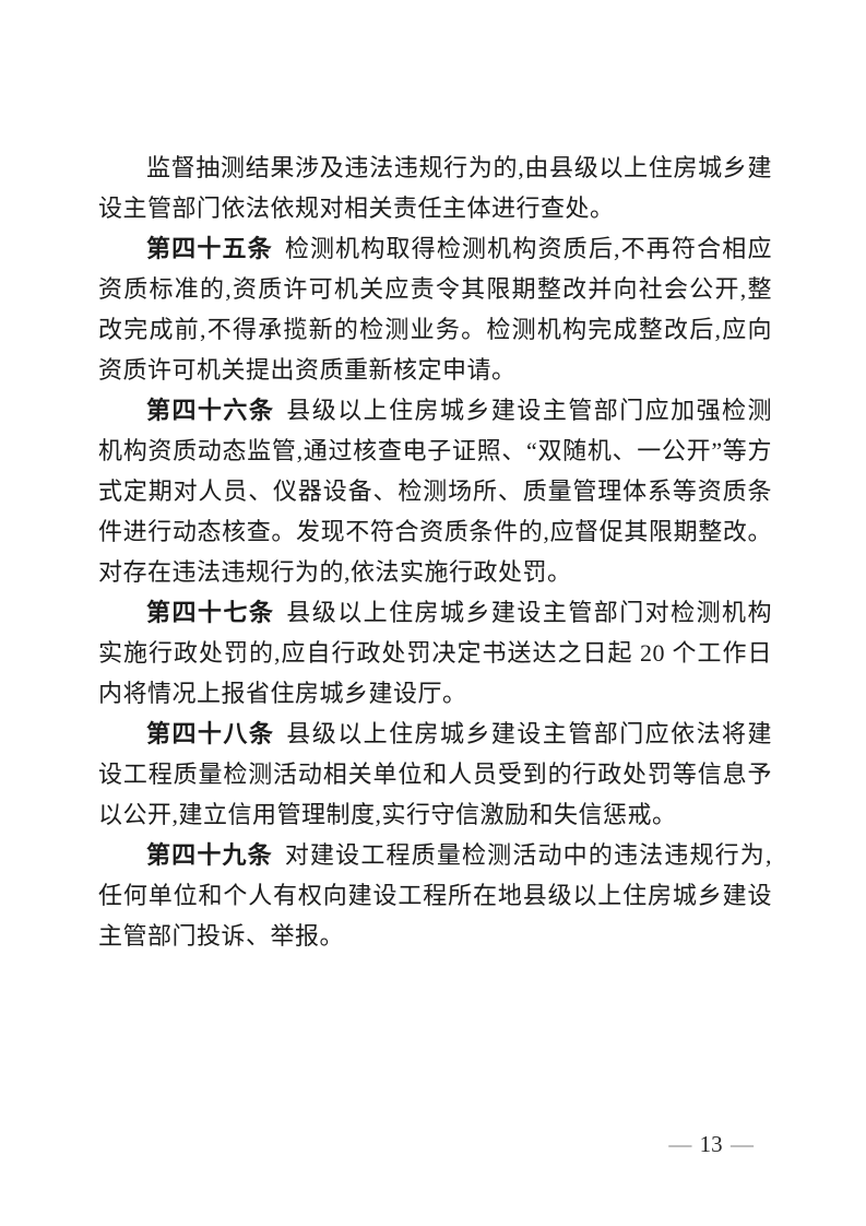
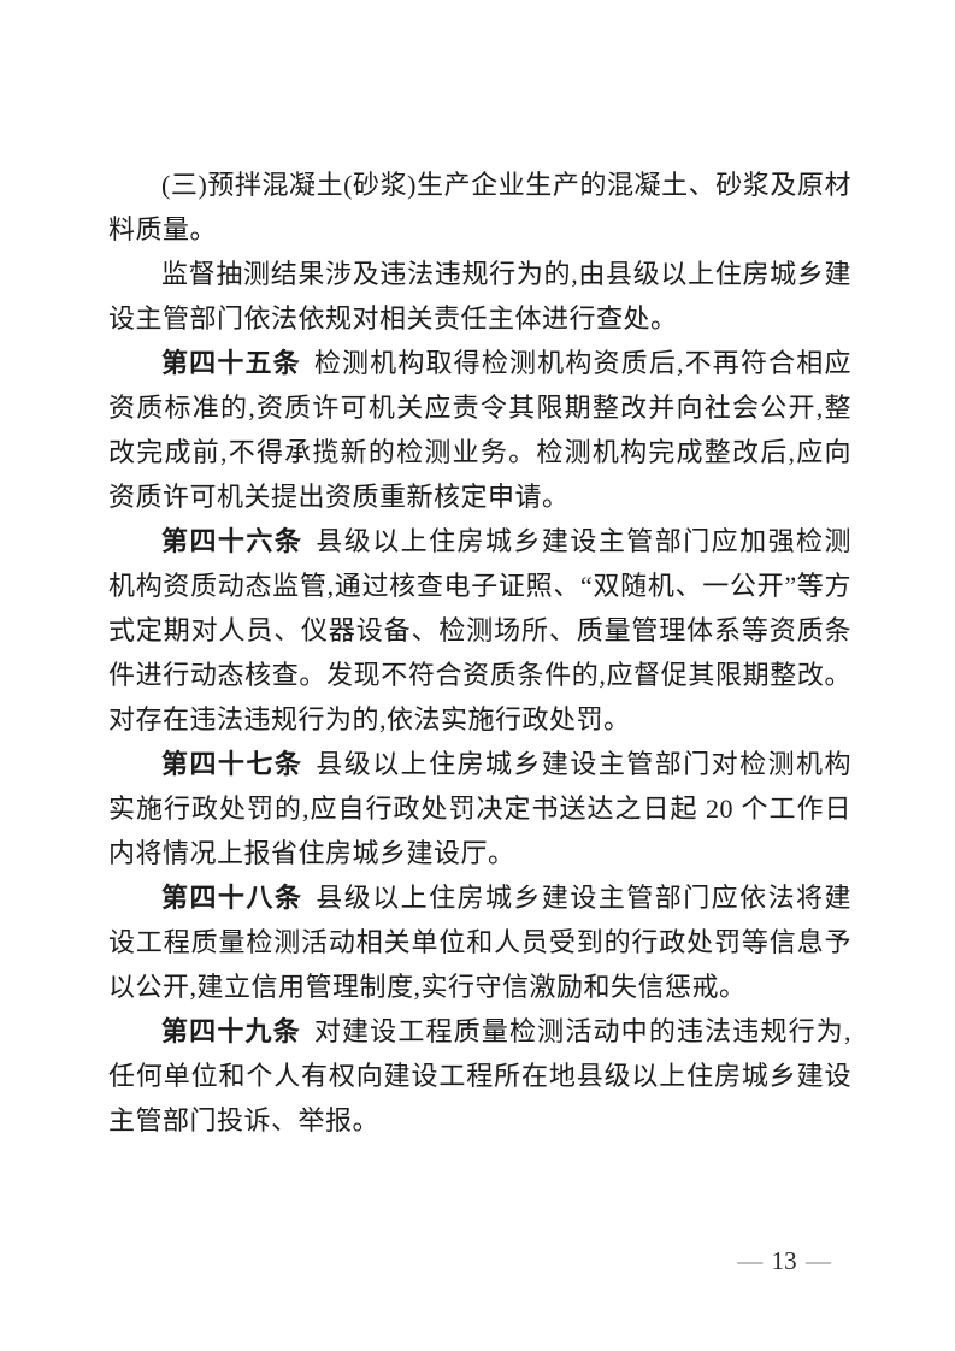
+ (三)预拌混凝土(砂浆)生产企业生产的混凝土、砂浆及原材料质量。
  监督抽测结果涉及违法违规行为的,由县级以上住房城乡建设主管部门依法依规对相关责任主体进行查处。
  第四十五条 检测机构取得检测机构资质后,不再符合相应资质标准的,资质许可机关应责令其限期整改并向社会公开,整改完成前,不得承揽新的检测业务。检测机构完成整改后,应向资质许可机关提出资质重新核定申请。
  第四十六条 县级以上住房城乡建设主管部门应加强检测机构资质动态监管,通过核查电子证照、“双随机、一公开”等方式定期对人员、仪器设备、检测场所、质量管理体系等资质条件进行动态核查。发现不符合资质条件的,应督促其限期整改。对存在违法违规行为的,依法实施行政处罚。
  第四十七条 县级以上住房城乡建设主管部门对检测机构实施行政处罚的,应自行政处罚决定书送达之日起 20 个工作日内将情况上报省住房城乡建设厅。
  第四十八条 县级以上住房城乡建设主管部门应依法将建设工程质量检测活动相关单位和人员受到的行政处罚等信息予以公开,建立信用管理制度,实行守信激励和失信惩戒。
  第四十九条 对建设工程质量检测活动中的违法违规行为,任何单位和个人有权向建设工程所在地县级以上住房城乡建设主管部门投诉、举报。
  — 13 —
